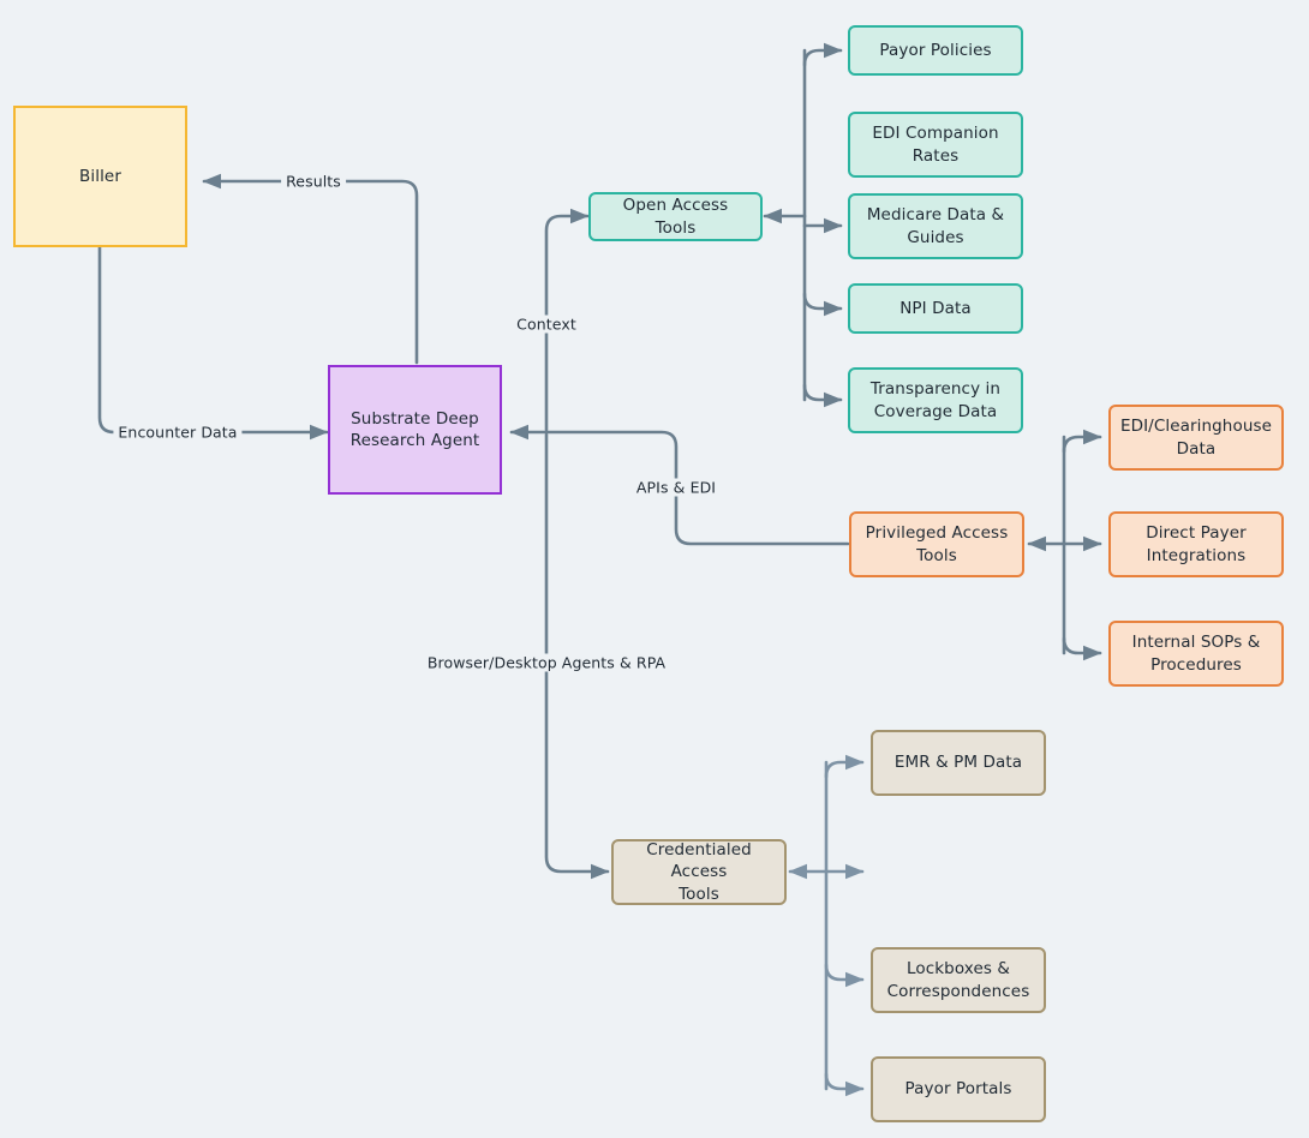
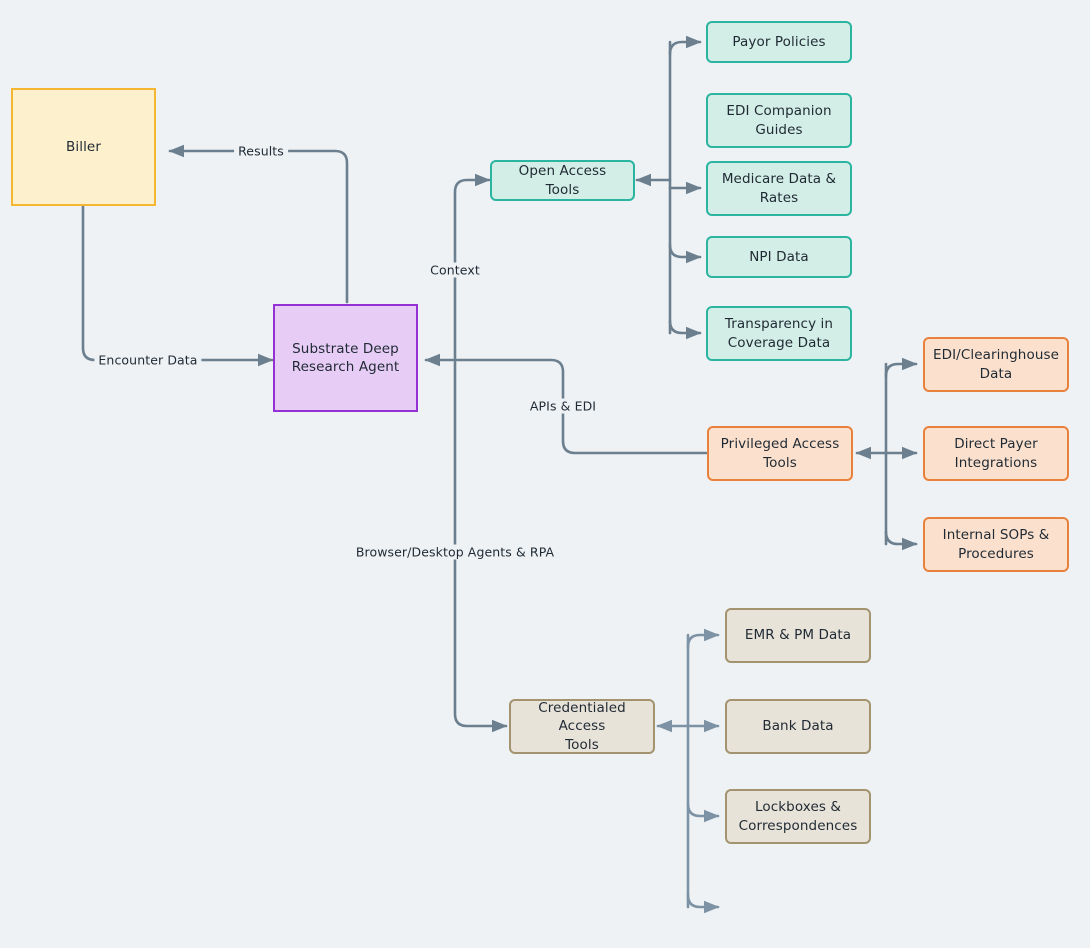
  Biller
  Substrate Deep
  Research Agent
  Open Access Tools
  Privileged Access
  Tools
  Credentialed Access
  Tools
  Payor Policies
  EDI Companion
- Rates
+ Guides
  Medicare Data &
- Guides
+ Rates
  NPI Data
  Transparency in
  Coverage Data
  EDI/Clearinghouse
  Data
  Direct Payer
  Integrations
  Internal SOPs &
  Procedures
  EMR & PM Data
+ Bank Data
  Lockboxes &
  Correspondences
- Payor Portals
  Results
  Encounter Data
  Context
  APIs & EDI
  Browser/Desktop Agents & RPA
